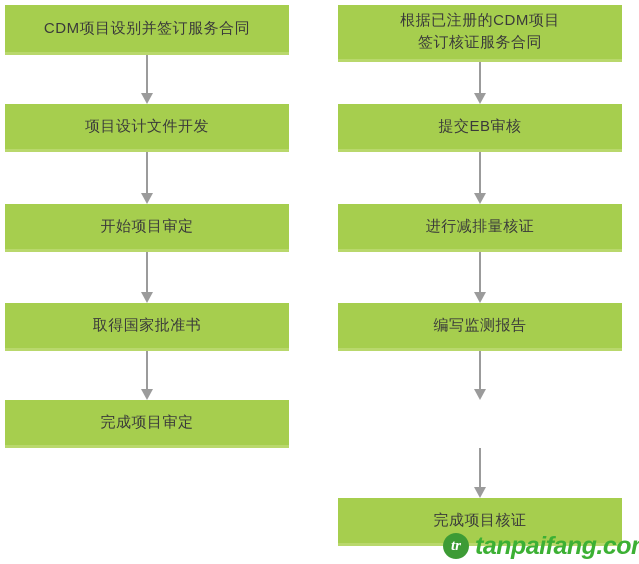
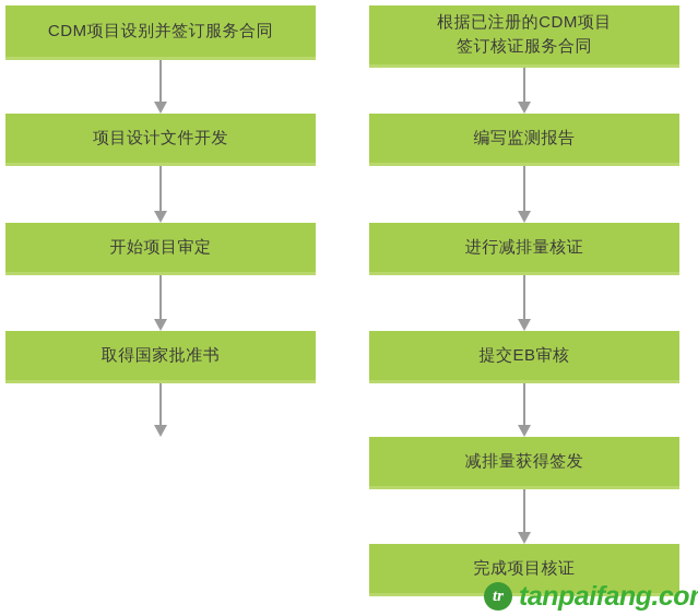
  CDM项目设别并签订服务合同
  项目设计文件开发
  开始项目审定
  取得国家批准书
- 完成项目审定
  根据已注册的CDM项目
  签订核证服务合同
- 提交EB审核
+ 编写监测报告
  进行减排量核证
- 编写监测报告
+ 提交EB审核
+ 减排量获得签发
  完成项目核证
  tr
  tanpaifang.co
